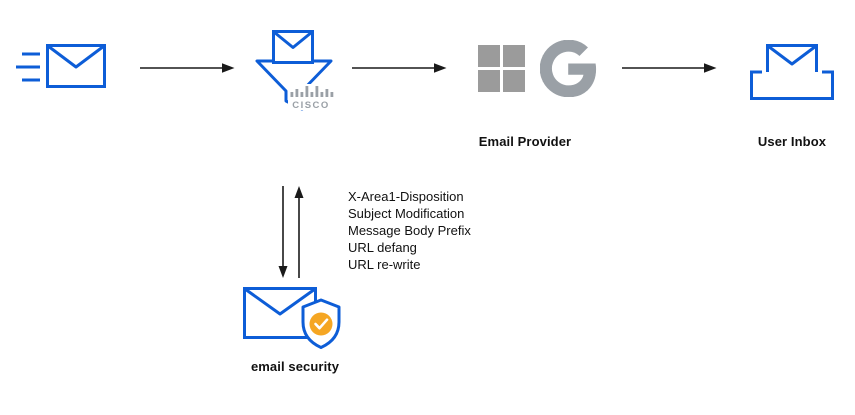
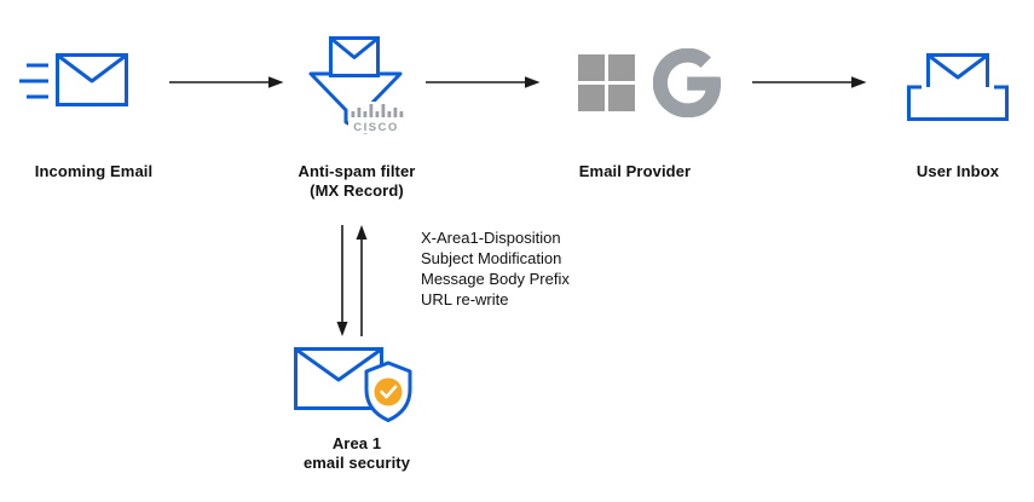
+ Incoming Email
  CISCO
+ Anti-spam filter
+ (MX Record)
  Email Provider
  User Inbox
  X-Area1-Disposition
  Subject Modification
  Message Body Prefix
- URL defang
  URL re-write
+ Area 1
  email security
